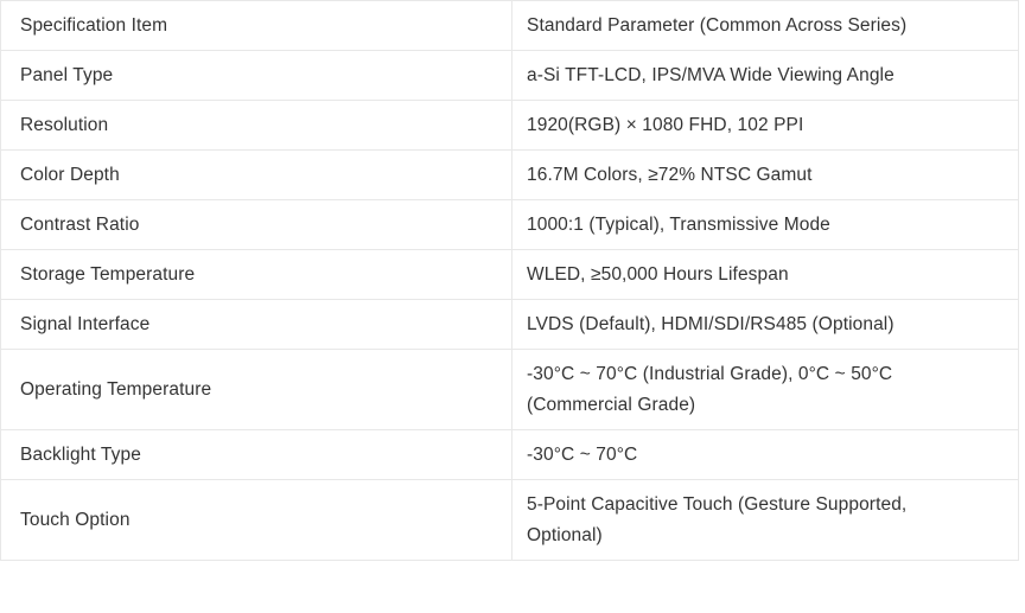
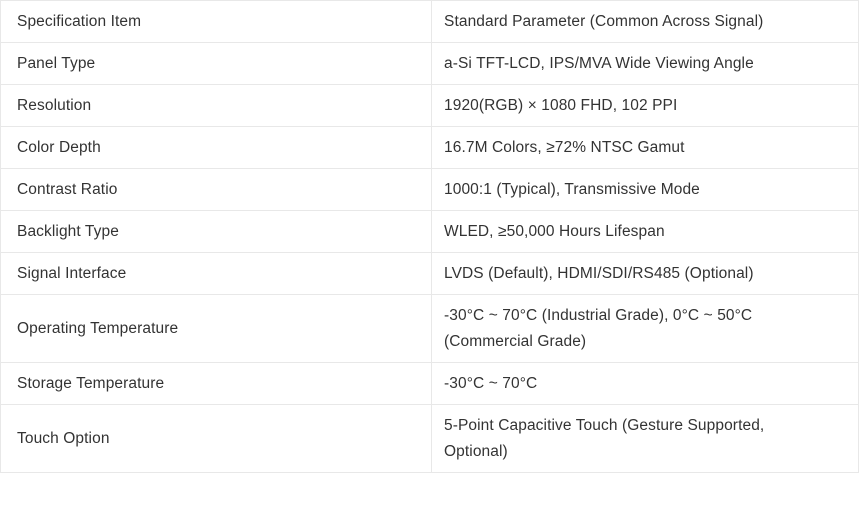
- Specification Item	Standard Parameter (Common Across Series)
+ Specification Item	Standard Parameter (Common Across Signal)
  Panel Type	a-Si TFT-LCD, IPS/MVA Wide Viewing Angle
  Resolution	1920(RGB) × 1080 FHD, 102 PPI
  Color Depth	16.7M Colors, ≥72% NTSC Gamut
  Contrast Ratio	1000:1 (Typical), Transmissive Mode
- Storage Temperature	WLED, ≥50,000 Hours Lifespan
+ Backlight Type	WLED, ≥50,000 Hours Lifespan
  Signal Interface	LVDS (Default), HDMI/SDI/RS485 (Optional)
  Operating Temperature	-30°C ~ 70°C (Industrial Grade), 0°C ~ 50°C (Commercial Grade)
- Backlight Type	-30°C ~ 70°C
+ Storage Temperature	-30°C ~ 70°C
  Touch Option	5-Point Capacitive Touch (Gesture Supported, Optional)
